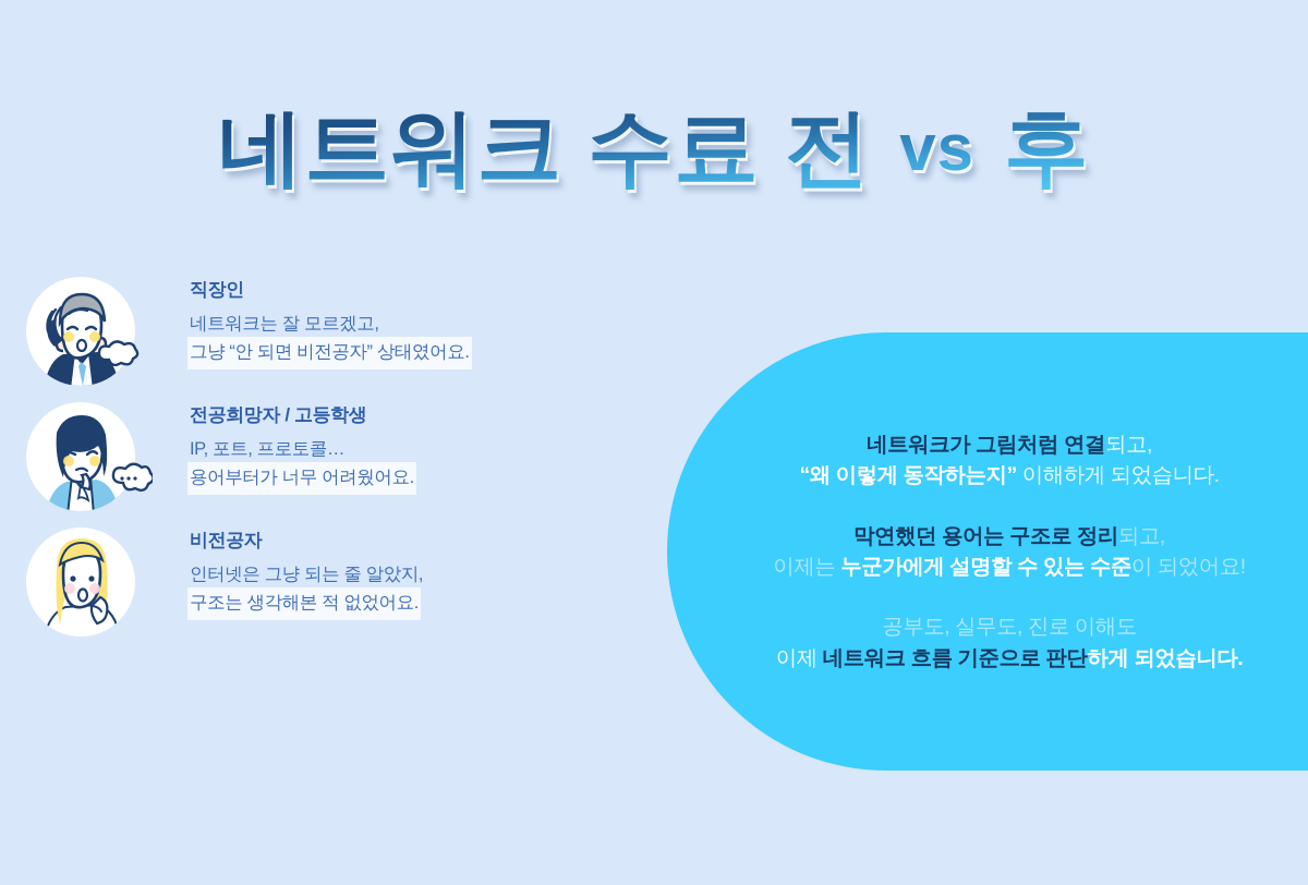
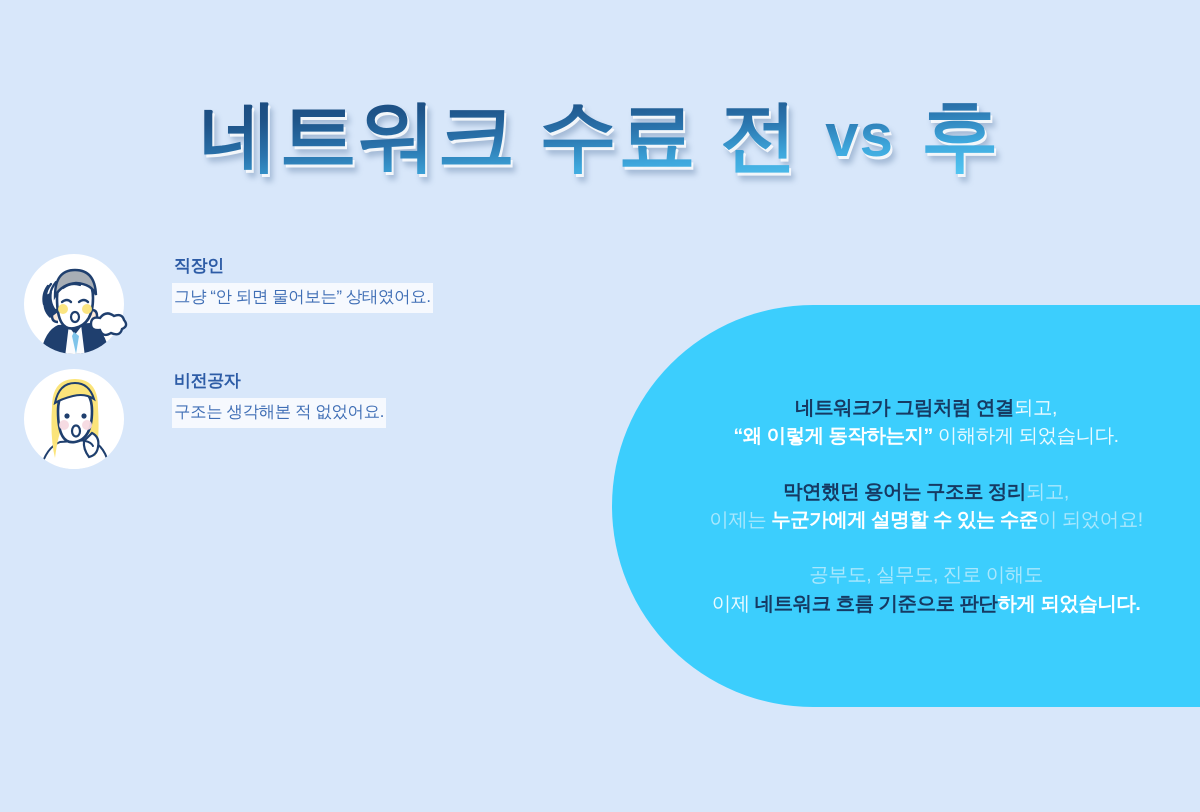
  네트워크 수료 전 vs 후
  직장인
- 네트워크는 잘 모르겠고,
- 그냥 “안 되면 비전공자” 상태였어요.
+ 그냥 “안 되면 물어보는” 상태였어요.
- 전공희망자 / 고등학생
- IP, 포트, 프로토콜…
- 용어부터가 너무 어려웠어요.
  비전공자
- 인터넷은 그냥 되는 줄 알았지,
  구조는 생각해본 적 없었어요.
  네트워크가 그림처럼 연결되고,
  “왜 이렇게 동작하는지” 이해하게 되었습니다.
  막연했던 용어는 구조로 정리되고,
  이제는 누군가에게 설명할 수 있는 수준이 되었어요!
  공부도, 실무도, 진로 이해도
  이제 네트워크 흐름 기준으로 판단하게 되었습니다.
